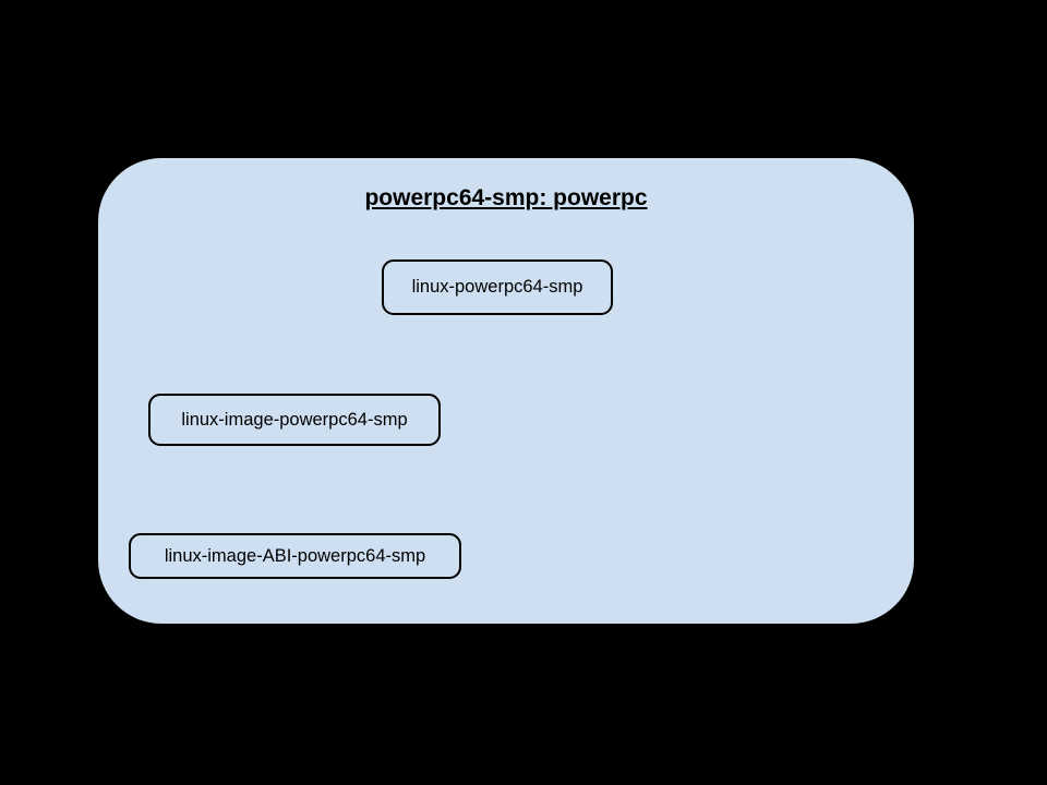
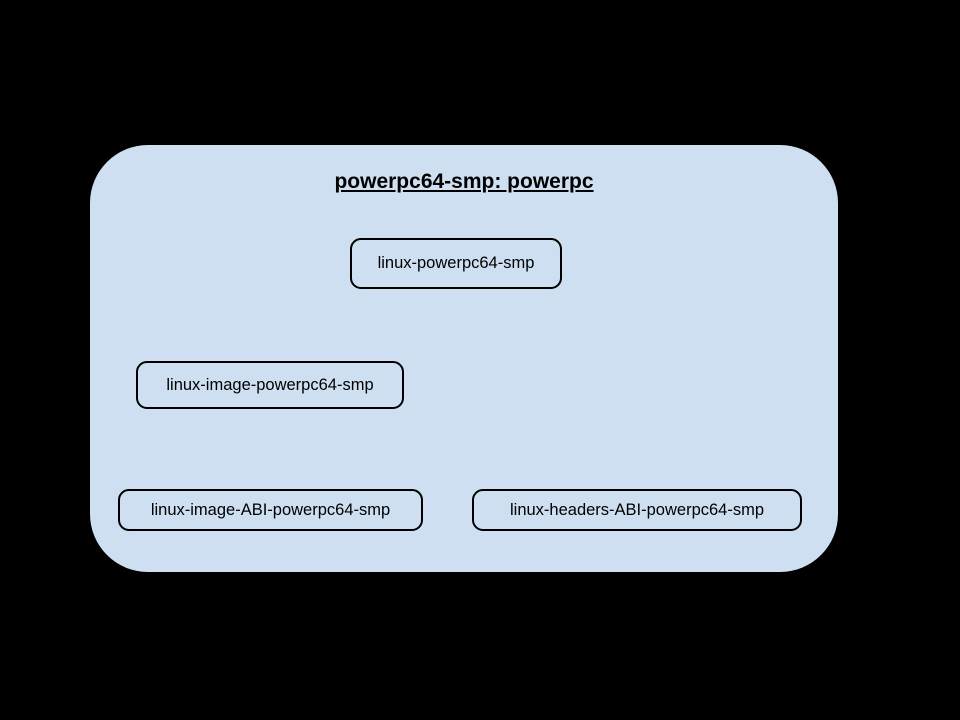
  powerpc64-smp: powerpc
  linux-powerpc64-smp
  linux-image-powerpc64-smp
  linux-image-ABI-powerpc64-smp
+ linux-headers-ABI-powerpc64-smp
